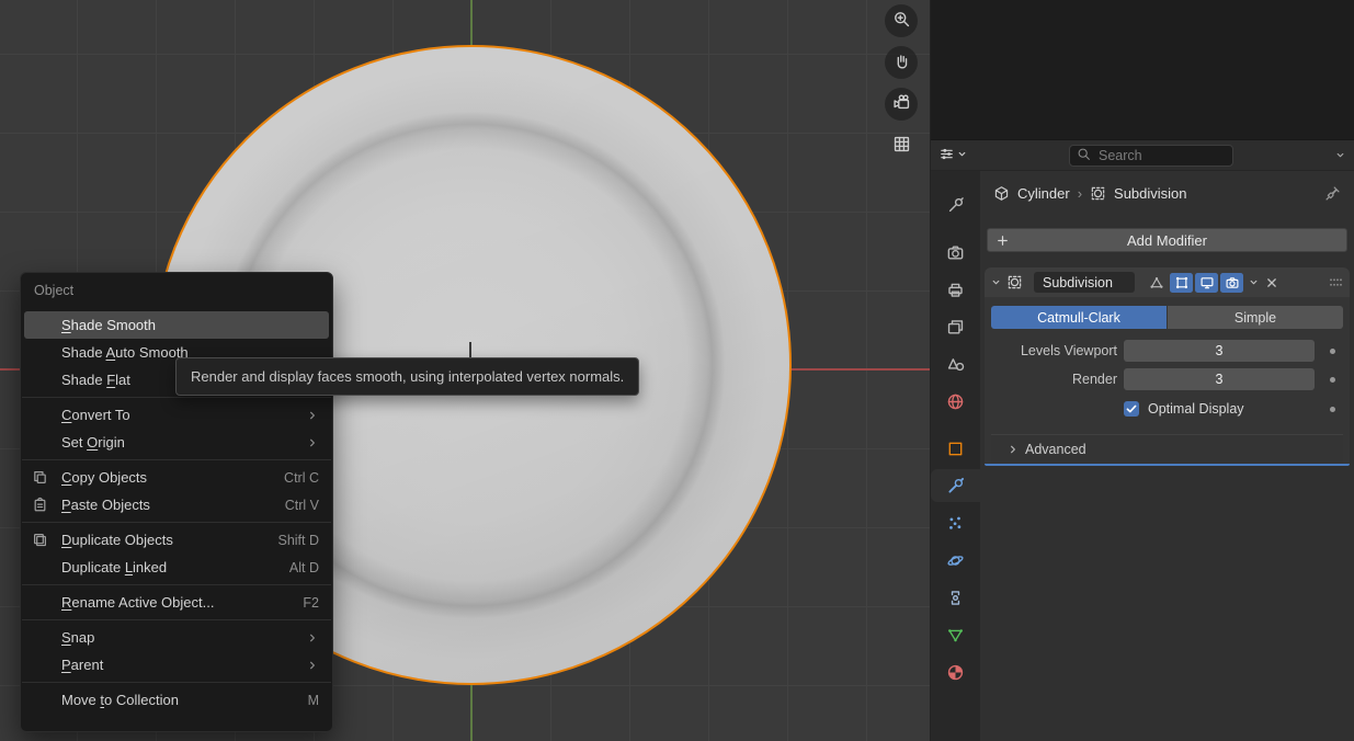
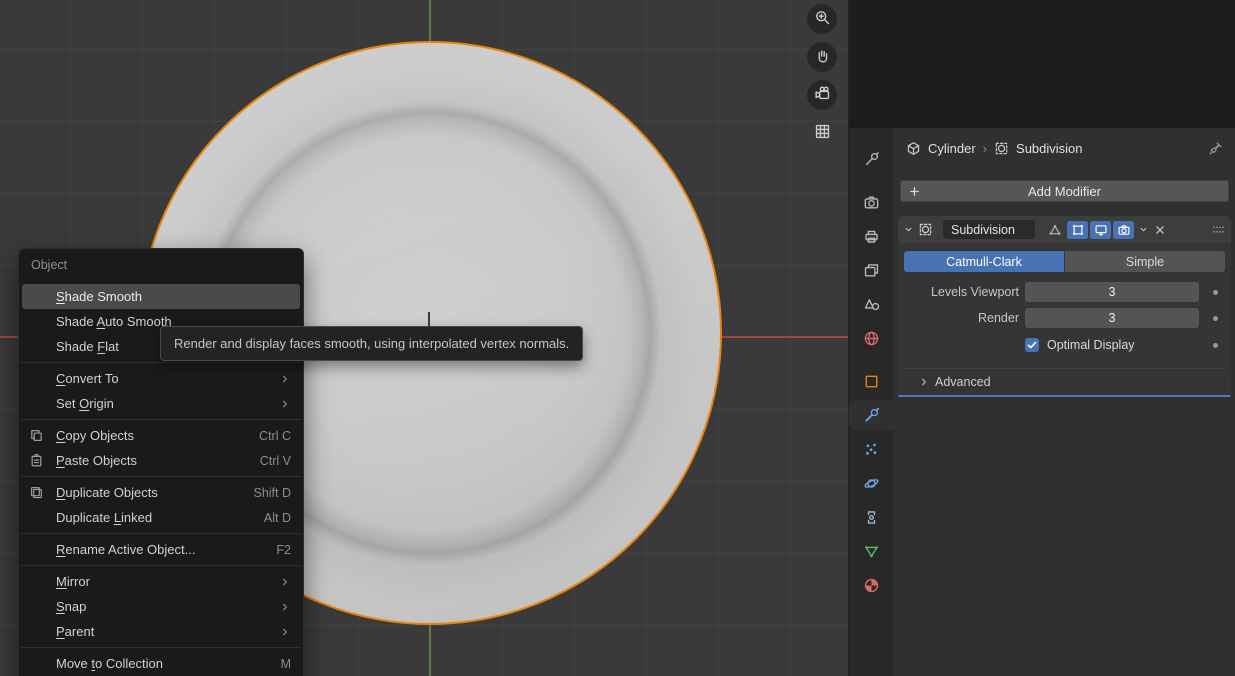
- Search
  Cylinder
  ›
  Subdivision
  Add Modifier
  Subdivision
  Catmull-Clark
  Simple
  Levels Viewport
  3
  Render
  3
  Optimal Display
  Advanced
  Object
  Shade Smooth
  Shade Auto Smooth
  Shade Flat
  Convert To
  Set Origin
  Copy Objects
  Ctrl C
  Paste Objects
  Ctrl V
  Duplicate Objects
  Shift D
  Duplicate Linked
  Alt D
  Rename Active Object...
  F2
+ Mirror
  Snap
  Parent
  Move to Collection
  M
  Render and display faces smooth, using interpolated vertex normals.
